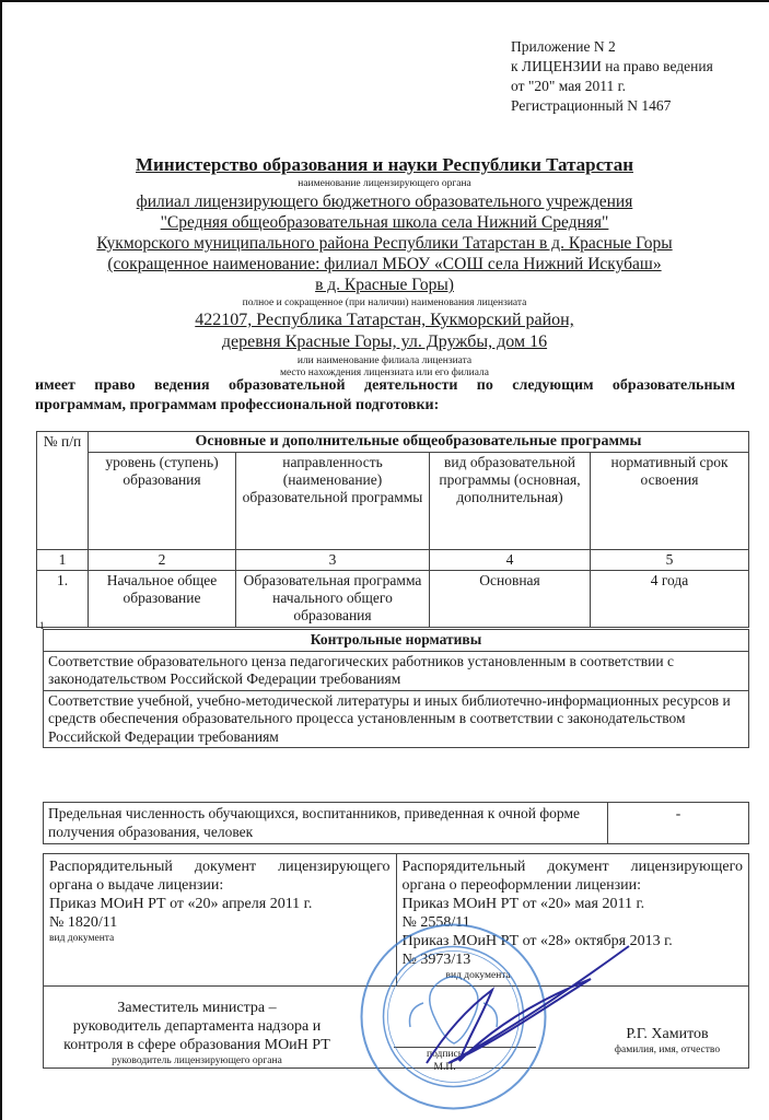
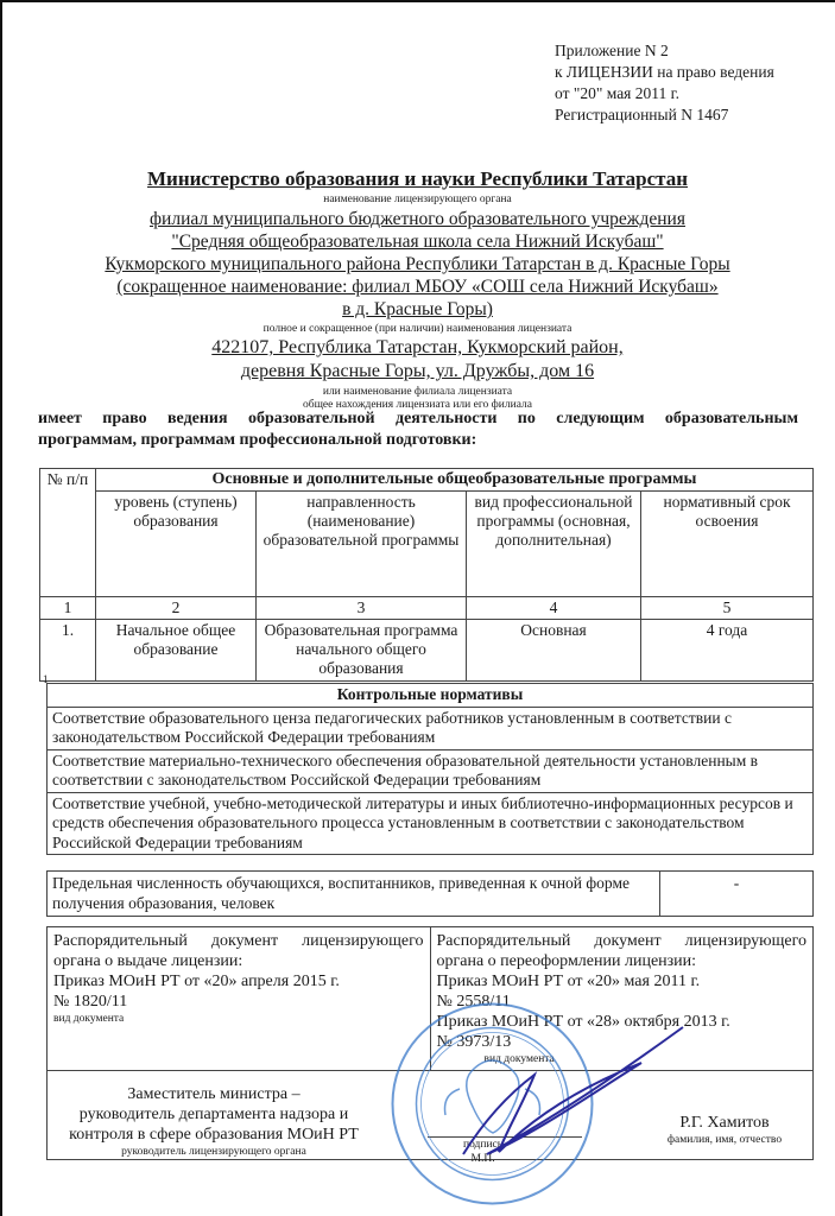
  Приложение N 2
  к ЛИЦЕНЗИИ на право ведения
  от "20" мая 2011 г.
  Регистрационный N 1467
  Министерство образования и науки Республики Татарстан
  наименование лицензирующего органа
- филиал лицензирующего бюджетного образовательного учреждения
+ филиал муниципального бюджетного образовательного учреждения
- "Средняя общеобразовательная школа села Нижний Средняя"
+ "Средняя общеобразовательная школа села Нижний Искубаш"
  Кукморского муниципального района Республики Татарстан в д. Красные Горы
  (сокращенное наименование: филиал МБОУ «СОШ села Нижний Искубаш»
  в д. Красные Горы)
  полное и сокращенное (при наличии) наименования лицензиата
  422107, Республика Татарстан, Кукморский район,
  деревня Красные Горы, ул. Дружбы, дом 16
  или наименование филиала лицензиата
- место нахождения лицензиата или его филиала
+ общее нахождения лицензиата или его филиала
  имеет право ведения образовательной деятельности по следующим образовательным
  программам, программам профессиональной подготовки:
  № п/п	Основные и дополнительные общеобразовательные программы
- уровень (ступень) образования	направленность (наименование) образовательной программы	вид образовательной программы (основная, дополнительная)	нормативный срок освоения
+ уровень (ступень) образования	направленность (наименование) образовательной программы	вид профессиональной программы (основная, дополнительная)	нормативный срок освоения
  1	2	3	4	5
  1.	Начальное общее образование	Образовательная программа начального общего образования	Основная	4 года
  1
  Контрольные нормативы
  Соответствие образовательного ценза педагогических работников установленным в соответствии с законодательством Российской Федерации требованиям
+ Соответствие материально-технического обеспечения образовательной деятельности установленным в соответствии с законодательством Российской Федерации требованиям
  Соответствие учебной, учебно-методической литературы и иных библиотечно-информационных ресурсов и средств обеспечения образовательного процесса установленным в соответствии с законодательством Российской Федерации требованиям
  Предельная численность обучающихся, воспитанников, приведенная к очной форме получения образования, человек	-
- Распорядительный документ лицензирующего органа о выдаче лицензии: Приказ МОиН РТ от «20» апреля 2011 г. № 1820/11 вид документа	Распорядительный документ лицензирующего органа о переоформлении лицензии: Приказ МОиН РТ от «20» мая 2011 г. № 2558/11 Приказ МОиН РТ от «28» октября 2013 г. № 3973/13 вид документа
+ Распорядительный документ лицензирующего органа о выдаче лицензии: Приказ МОиН РТ от «20» апреля 2015 г. № 1820/11 вид документа	Распорядительный документ лицензирующего органа о переоформлении лицензии: Приказ МОиН РТ от «20» мая 2011 г. № 2558/11 Приказ МОиН РТ от «28» октября 2013 г. № 3973/13 вид документа
  Заместитель министра – руководитель департамента надзора и контроля в сфере образования МОиН РТ руководитель лицензирующего органа подпись М.П. Р.Г. Хамитов фамилия, имя, отчество
